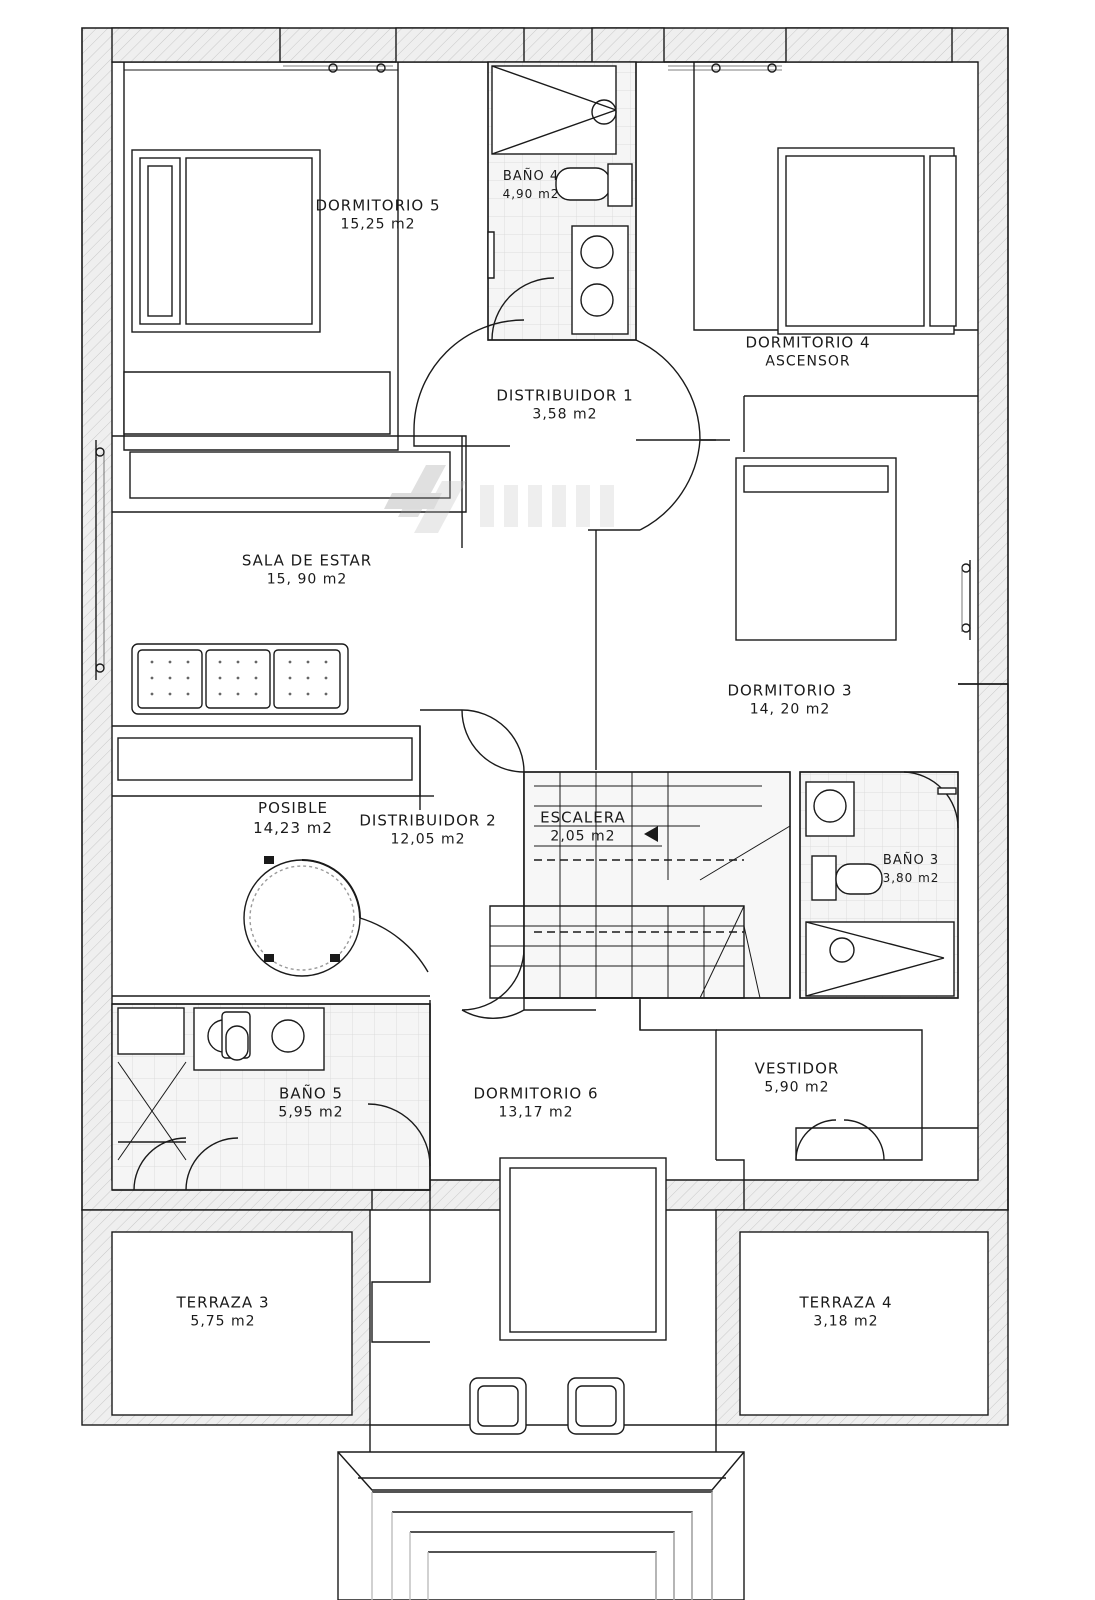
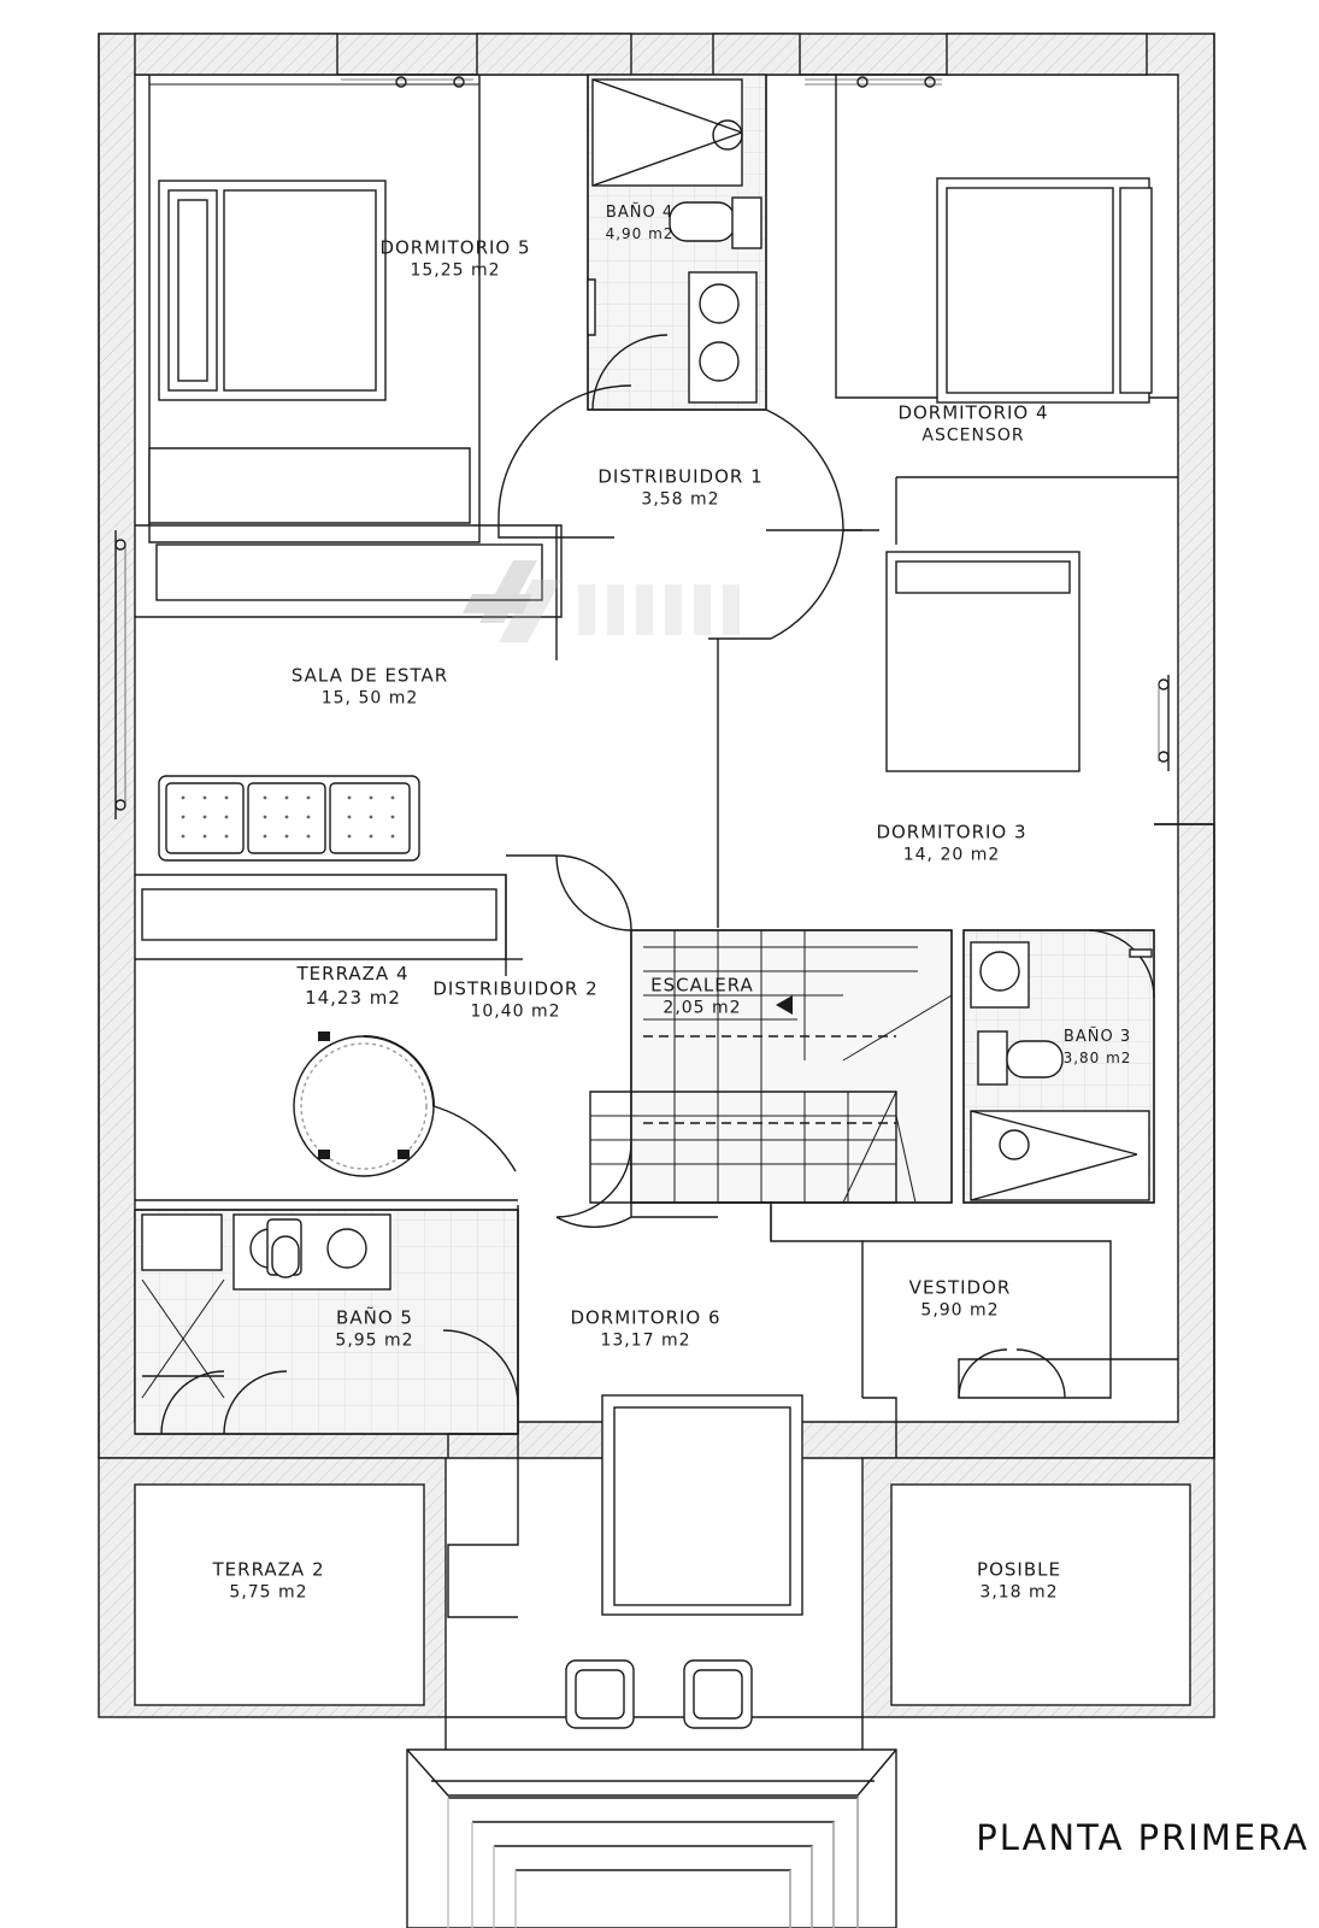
  DORMITORIO 5
  15,25 m2
  BAÑO 4
  4,90 m2
  DORMITORIO 4
  ASCENSOR
  DISTRIBUIDOR 1
  3,58 m2
  SALA DE ESTAR
- 15, 90 m2
+ 15, 50 m2
  DORMITORIO 3
  14, 20 m2
- POSIBLE
+ TERRAZA 4
  14,23 m2
  DISTRIBUIDOR 2
- 12,05 m2
+ 10,40 m2
  ESCALERA
  2,05 m2
  BAÑO 3
  3,80 m2
  BAÑO 5
  5,95 m2
  DORMITORIO 6
  13,17 m2
  VESTIDOR
  5,90 m2
- TERRAZA 3
+ TERRAZA 2
  5,75 m2
- TERRAZA 4
+ POSIBLE
  3,18 m2
+ PLANTA PRIMERA
